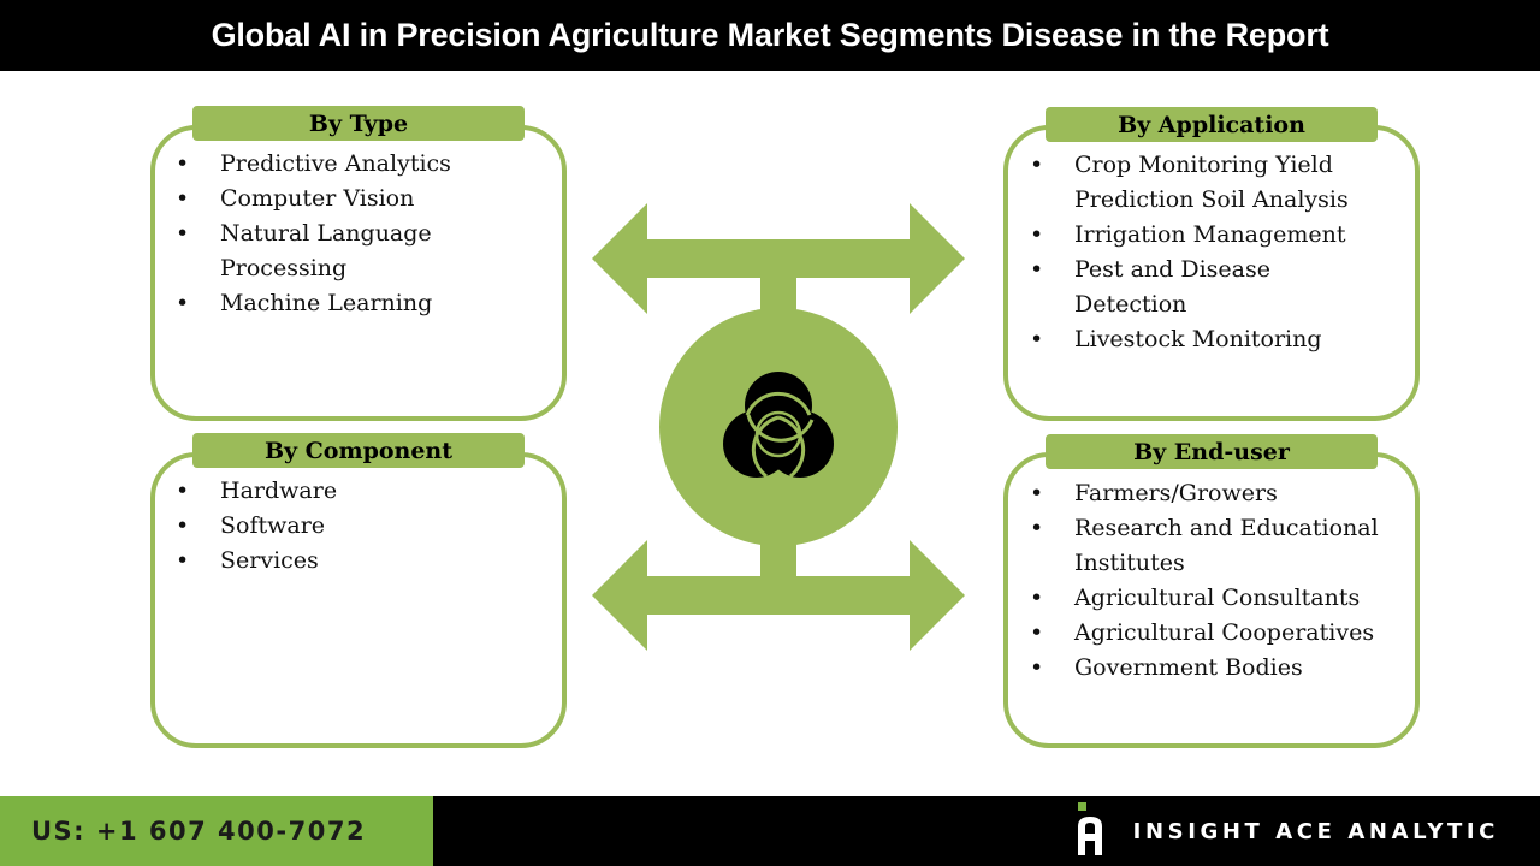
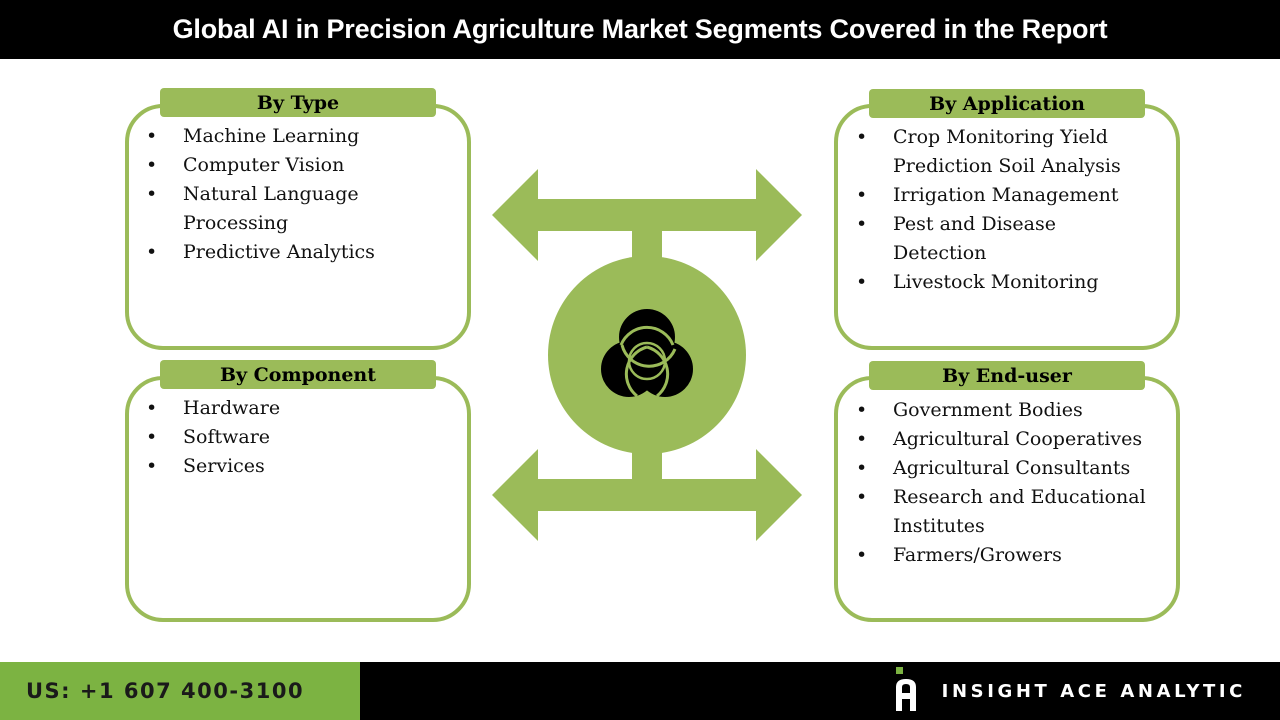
- Global AI in Precision Agriculture Market Segments Disease in the Report
+ Global AI in Precision Agriculture Market Segments Covered in the Report
  By Type
- Predictive Analytics
+ Machine Learning
  Computer Vision
  Natural Language Processing
- Machine Learning
+ Predictive Analytics
  By Component
  Hardware
  Software
  Services
  By Application
  Crop Monitoring Yield Prediction Soil Analysis
  Irrigation Management
  Pest and Disease Detection
  Livestock Monitoring
  By End-user
- Farmers/Growers
+ Government Bodies
- Research and Educational Institutes
+ Agricultural Cooperatives
  Agricultural Consultants
- Agricultural Cooperatives
+ Research and Educational Institutes
- Government Bodies
+ Farmers/Growers
- US: +1 607 400-7072
+ US: +1 607 400-3100
  INSIGHT ACE ANALYTIC
